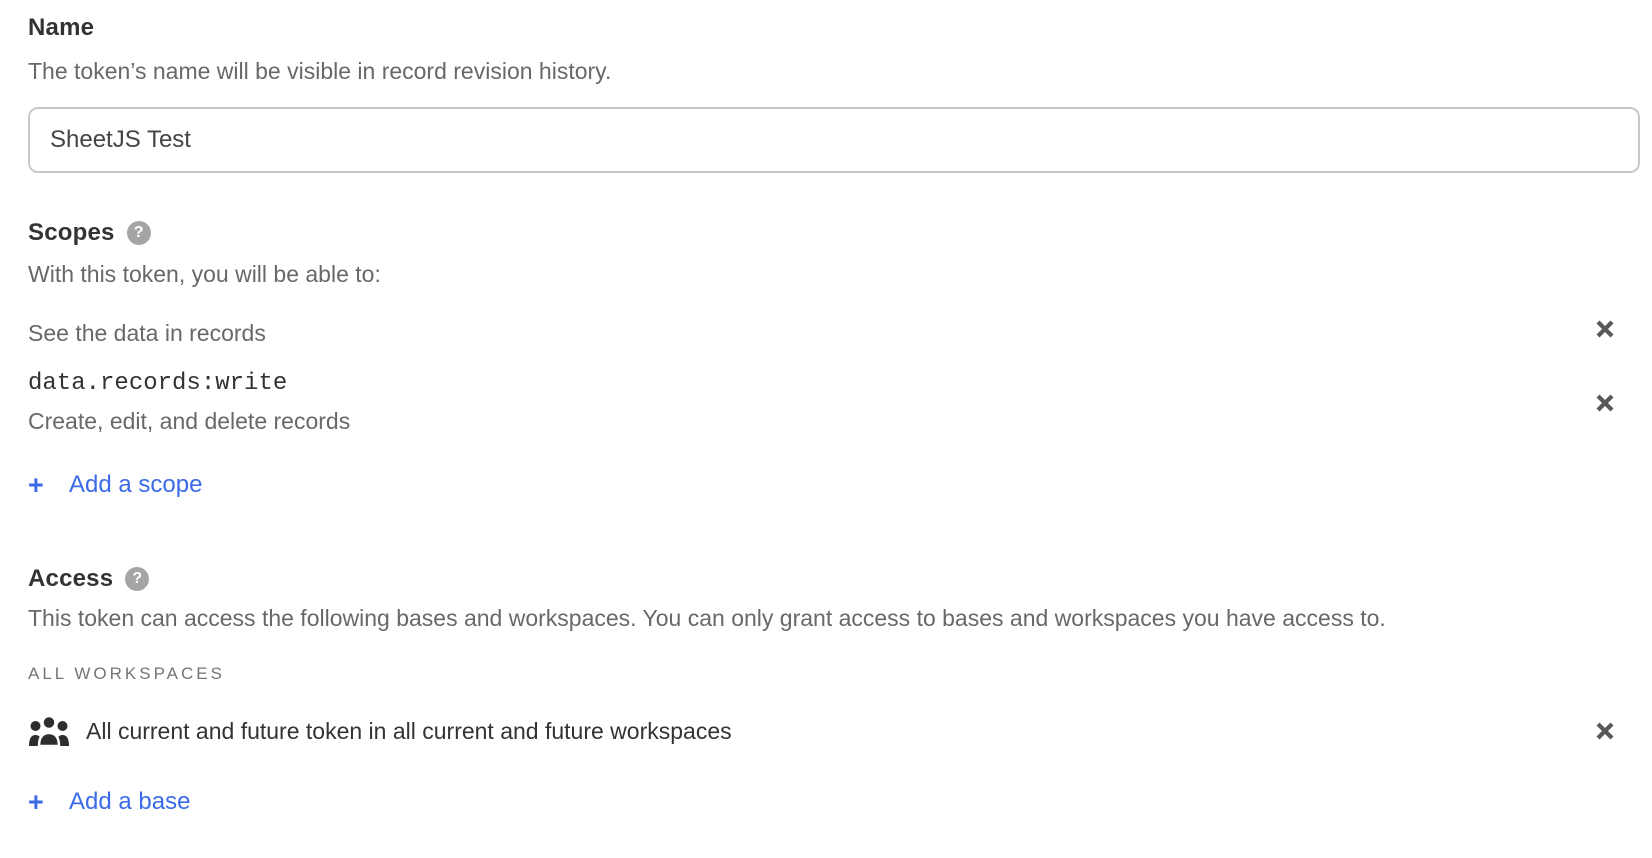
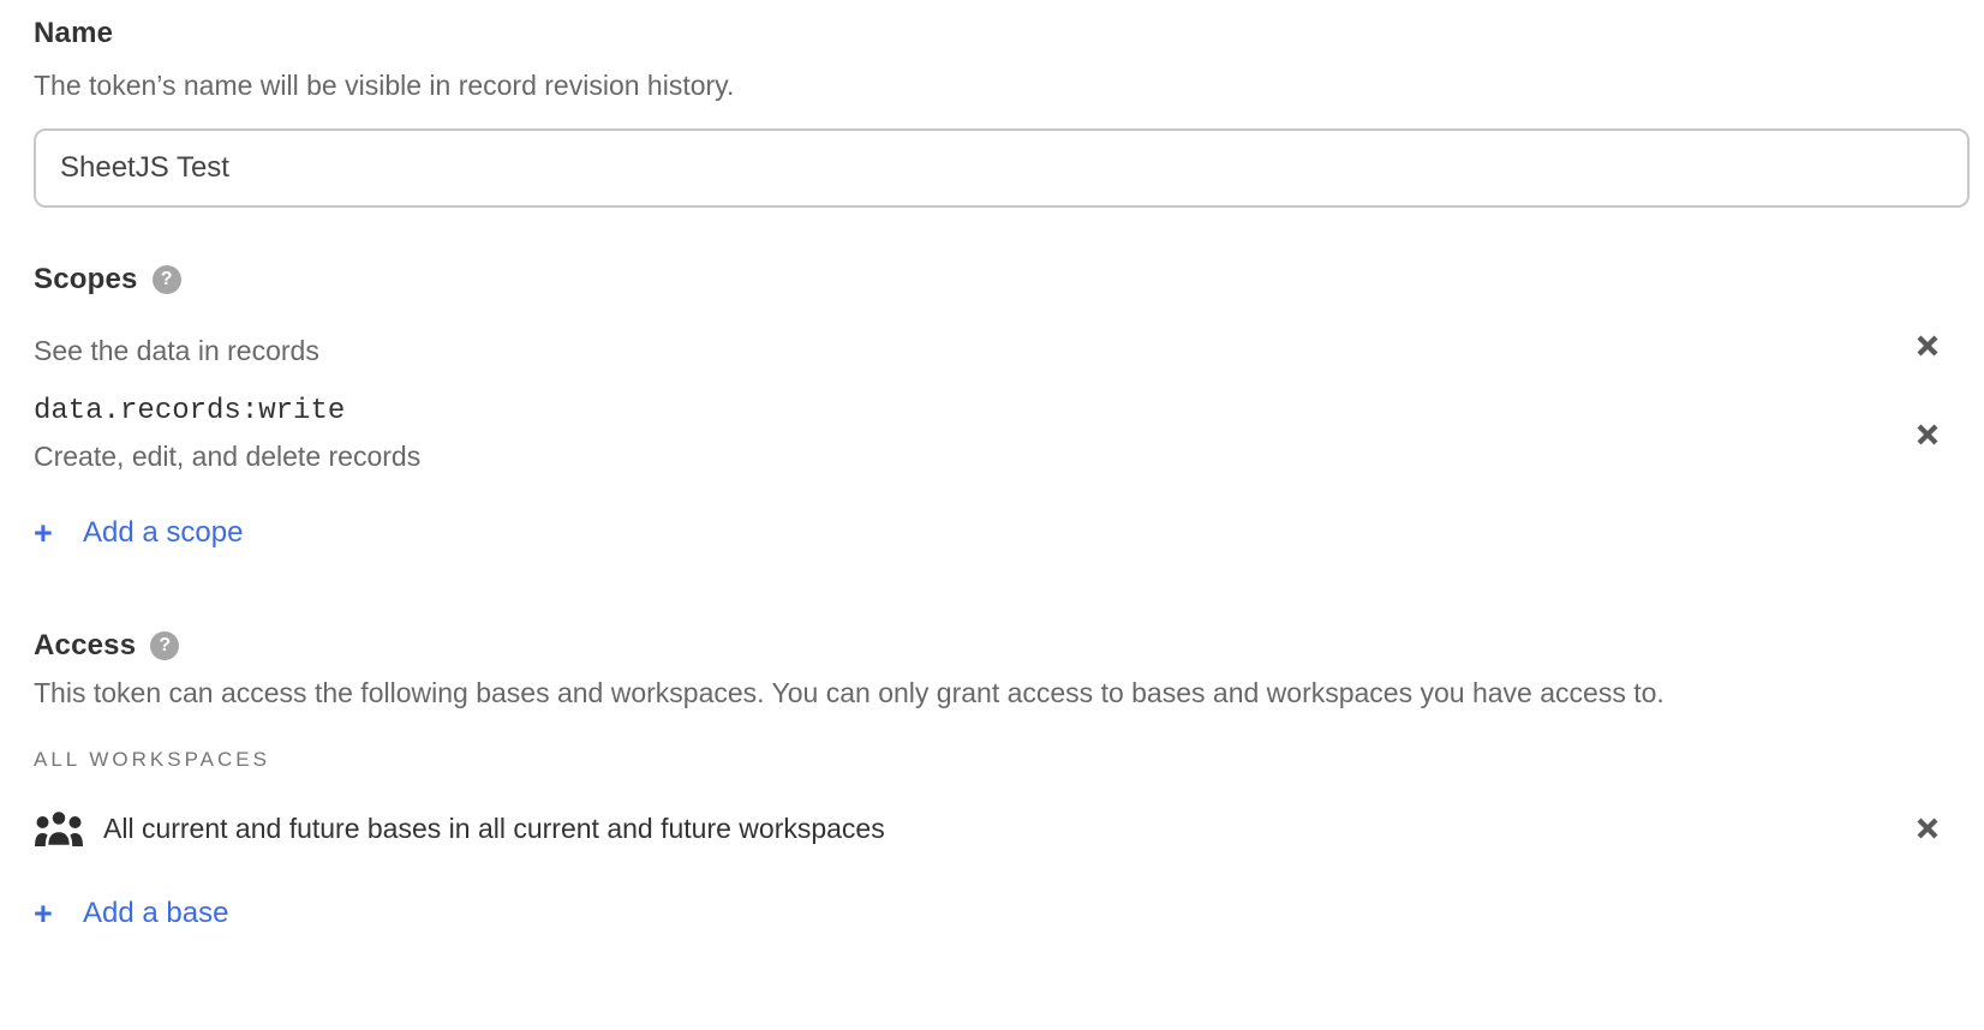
  Name
  The token’s name will be visible in record revision history.
  SheetJS Test
  Scopes
  ?
- With this token, you will be able to:
  See the data in records
  data.records:write
  Create, edit, and delete records
  +
  Add a scope
  Access
  ?
  This token can access the following bases and workspaces. You can only grant access to bases and workspaces you have access to.
  ALL WORKSPACES
- All current and future token in all current and future workspaces
+ All current and future bases in all current and future workspaces
  +
  Add a base
